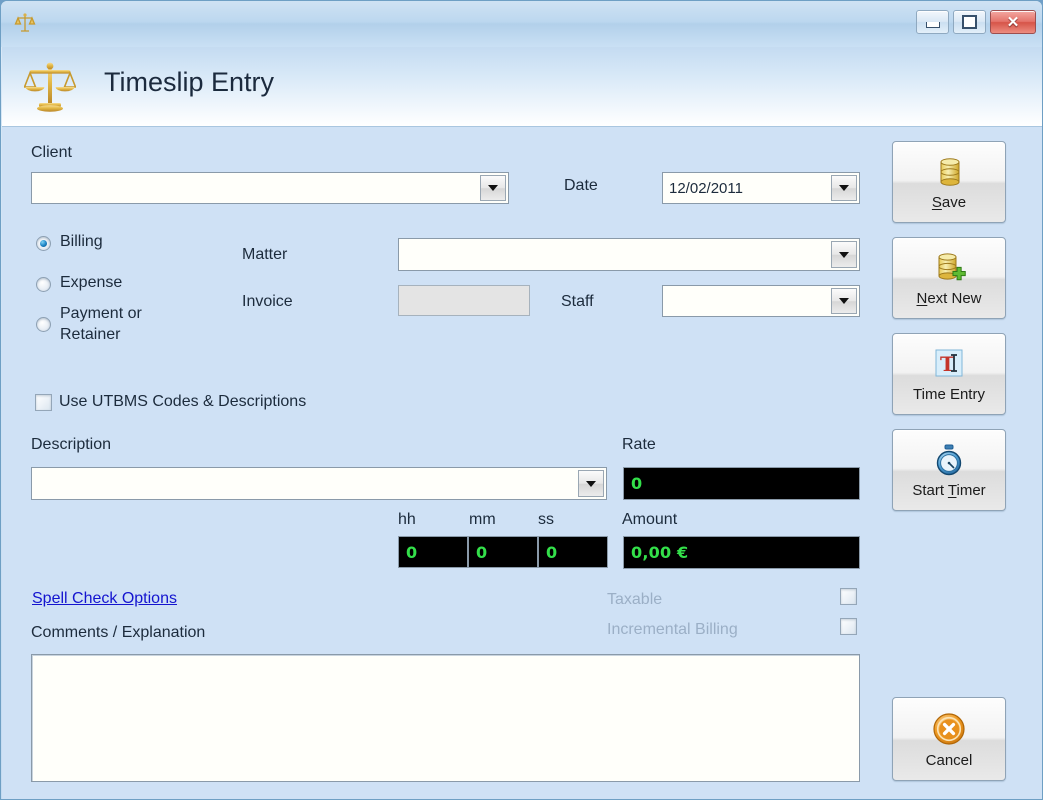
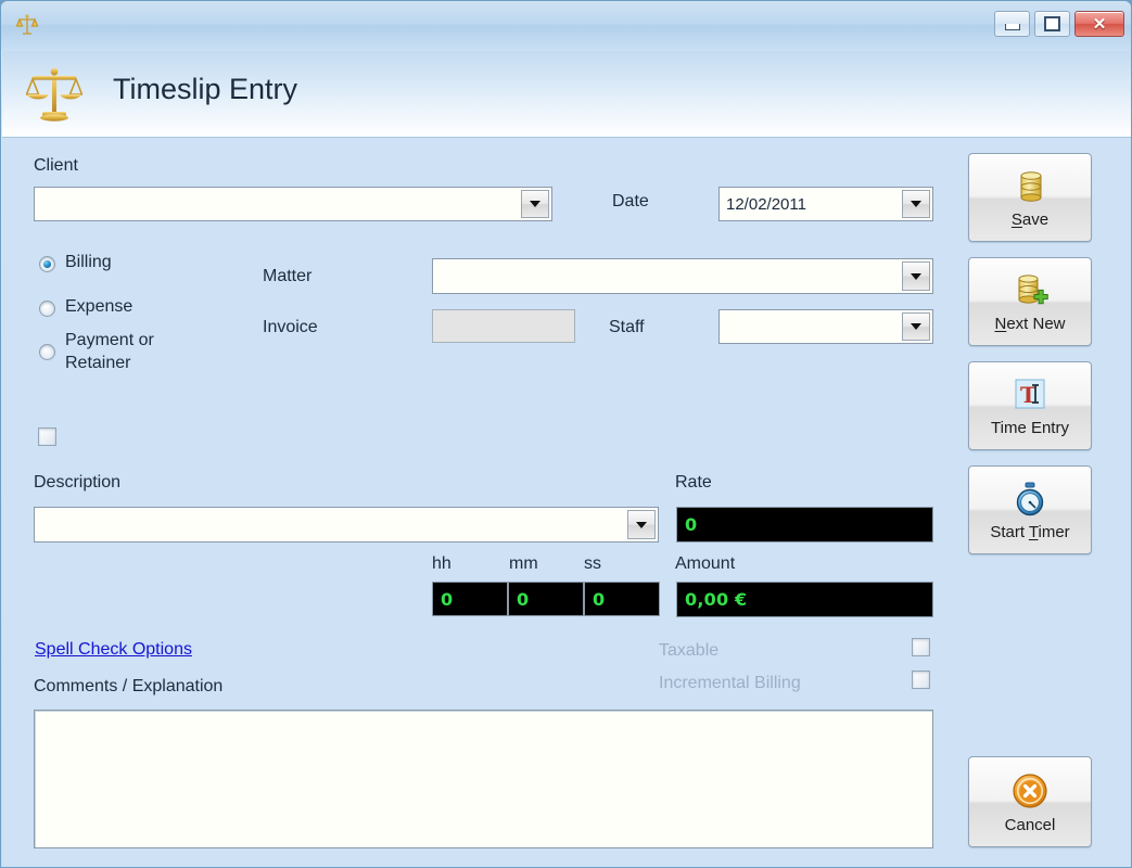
  ✕
  Timeslip Entry
  Client
  Date
  12/02/2011
  Billing
  Expense
  Payment or Retainer
  Matter
  Invoice
  Staff
- Use UTBMS Codes & Descriptions
  Description
  Rate
  0
  hh
  mm
  ss
  0
  0
  0
  Amount
  0,00 €
  Spell Check Options
  Taxable
  Incremental Billing
  Comments / Explanation
  Save
  Next New
  T
  Time Entry
  Start Timer
  Cancel
